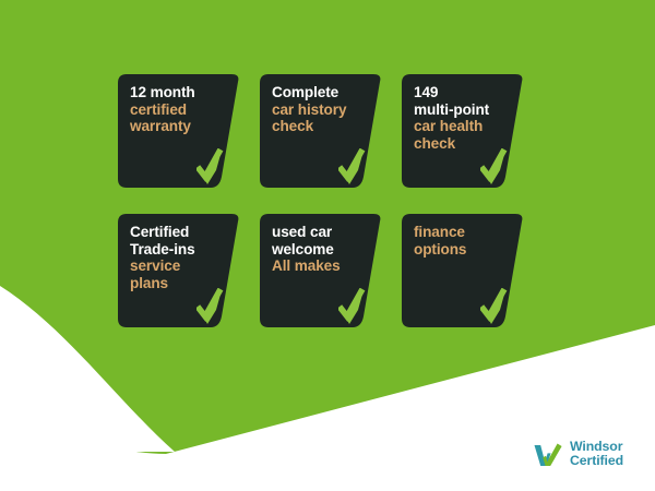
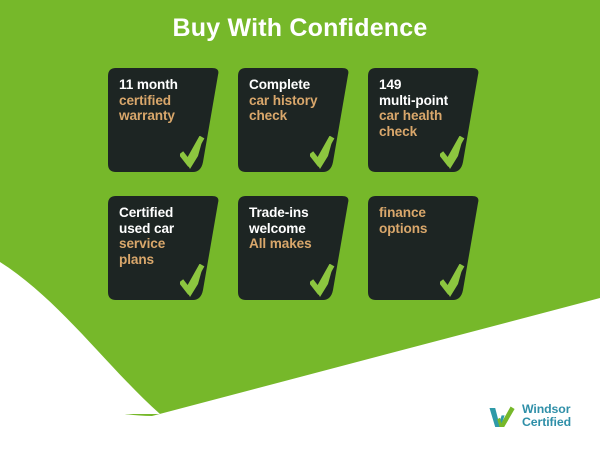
+ Buy With Confidence
- 12 month
+ 11 month
  certified
  warranty
  Complete
  car history
  check
  149
  multi-point
  car health
  check
  Certified
- Trade-ins
+ used car
  service
  plans
- used car
+ Trade-ins
  welcome
  All makes
  finance
  options
  Windsor
  Certified
